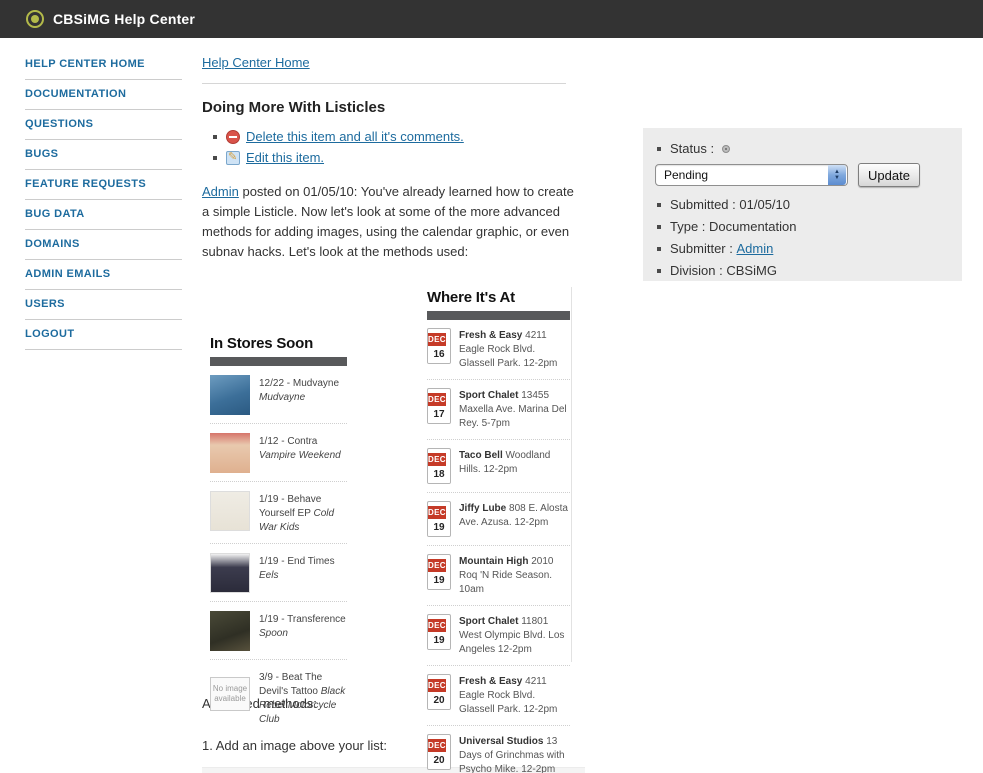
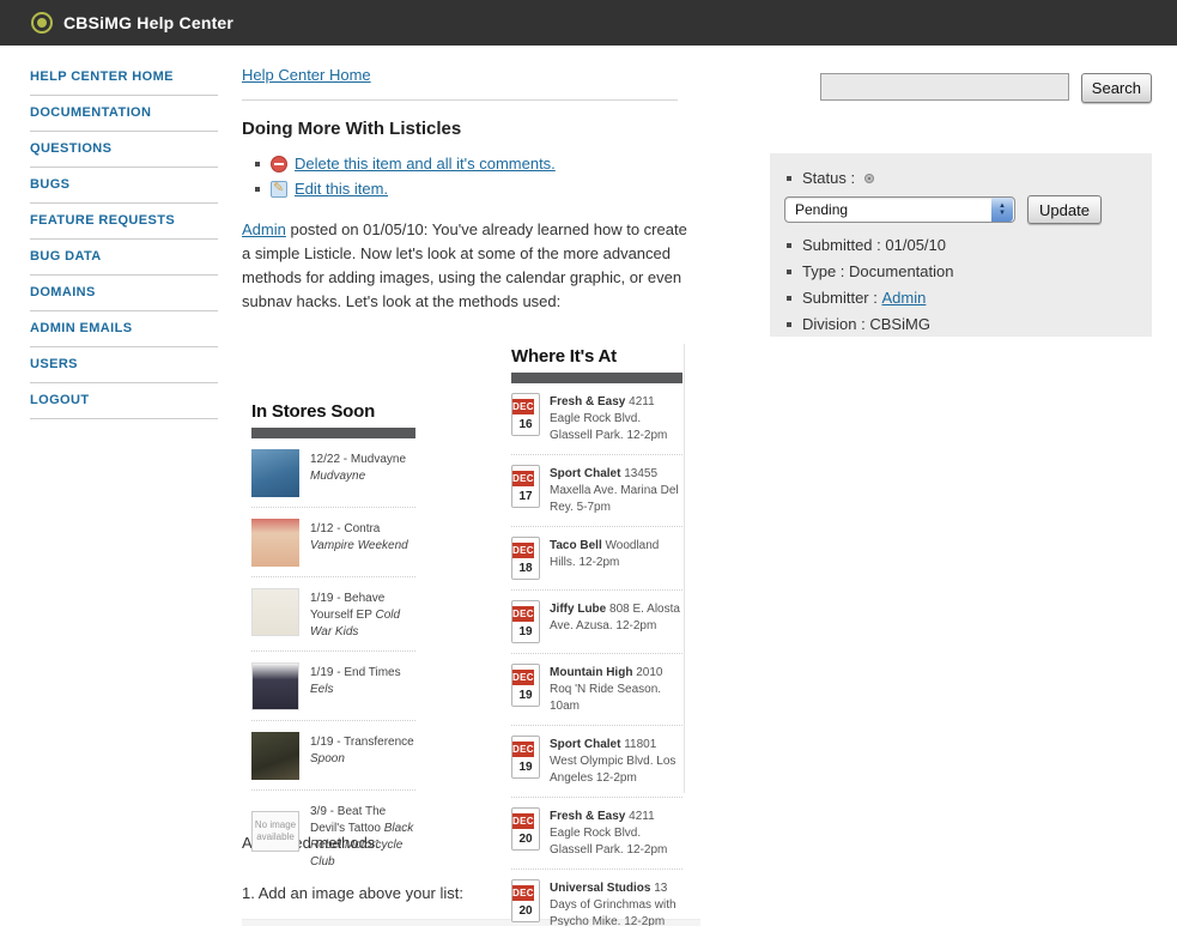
  CBSiMG Help Center
  HELP CENTER HOME
  DOCUMENTATION
  QUESTIONS
  BUGS
  FEATURE REQUESTS
  BUG DATA
  DOMAINS
  ADMIN EMAILS
  USERS
  LOGOUT
  Help Center Home
  Doing More With Listicles
  Delete this item and all it's comments.
  Edit this item.
  Admin posted on 01/05/10: You've already learned how to create a simple Listicle. Now let's look at some of the more advanced methods for adding images, using the calendar graphic, or even subnav hacks. Let's look at the methods used:
  Where It's At
  DEC
  16
  Fresh & Easy 4211 Eagle Rock Blvd. Glassell Park. 12-2pm
  DEC
  17
  Sport Chalet 13455 Maxella Ave. Marina Del Rey. 5-7pm
  DEC
  18
  Taco Bell Woodland Hills. 12-2pm
  DEC
  19
  Jiffy Lube 808 E. Alosta Ave. Azusa. 12-2pm
  DEC
  19
  Mountain High 2010 Roq 'N Ride Season. 10am
  DEC
  19
  Sport Chalet 11801 West Olympic Blvd. Los Angeles 12-2pm
  DEC
  20
  Fresh & Easy 4211 Eagle Rock Blvd. Glassell Park. 12-2pm
  DEC
  20
  Universal Studios 13 Days of Grinchmas with Psycho Mike. 12-2pm
  In Stores Soon
  12/22 - Mudvayne Mudvayne
  1/12 - Contra Vampire Weekend
  1/19 - Behave Yourself EP Cold War Kids
  1/19 - End Times Eels
  1/19 - Transference Spoon
  No image available
  3/9 - Beat The Devil's Tattoo Black Rebel Motorcycle Club
  1. Add an image above your list:
+ Search
  Status :
  Pending
  Update
  Submitted :
  01/05/10
  Type :
  Documentation
  Submitter :
  Admin
  Division :
  CBSiMG
